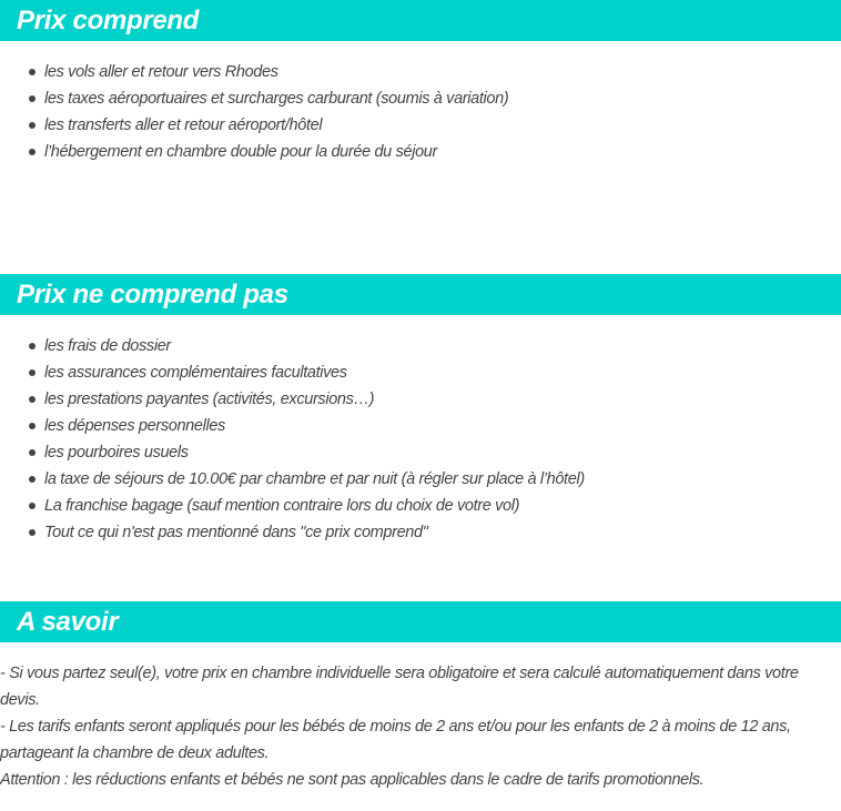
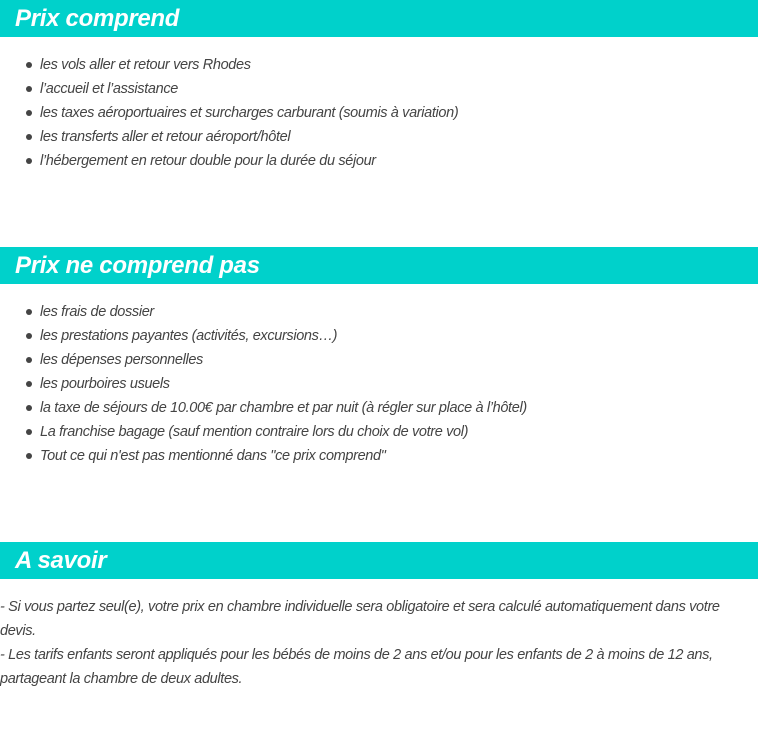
  Prix comprend
  les vols aller et retour vers Rhodes
+ l’accueil et l’assistance
  les taxes aéroportuaires et surcharges carburant (soumis à variation)
  les transferts aller et retour aéroport/hôtel
- l’hébergement en chambre double pour la durée du séjour
+ l’hébergement en retour double pour la durée du séjour
  Prix ne comprend pas
  les frais de dossier
- les assurances complémentaires facultatives
  les prestations payantes (activités, excursions…)
  les dépenses personnelles
  les pourboires usuels
  la taxe de séjours de 10.00€ par chambre et par nuit (à régler sur place à l’hôtel)
  La franchise bagage (sauf mention contraire lors du choix de votre vol)
  Tout ce qui n'est pas mentionné dans "ce prix comprend"
  A savoir
  - Si vous partez seul(e), votre prix en chambre individuelle sera obligatoire et sera calculé automatiquement dans votre devis.
  - Les tarifs enfants seront appliqués pour les bébés de moins de 2 ans et/ou pour les enfants de 2 à moins de 12 ans, partageant la chambre de deux adultes.
- Attention : les réductions enfants et bébés ne sont pas applicables dans le cadre de tarifs promotionnels.
